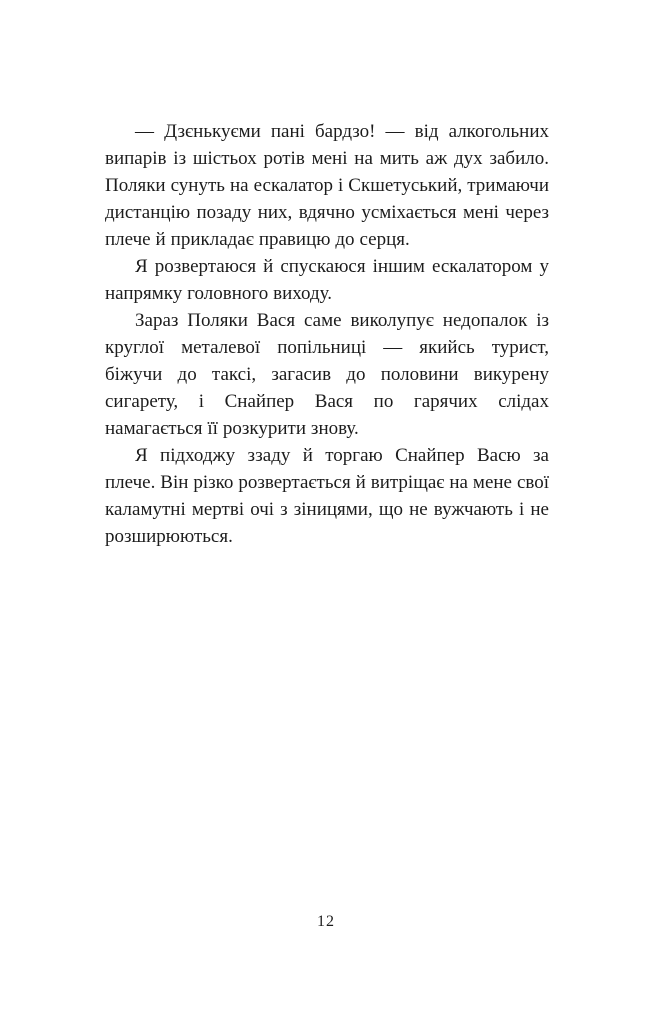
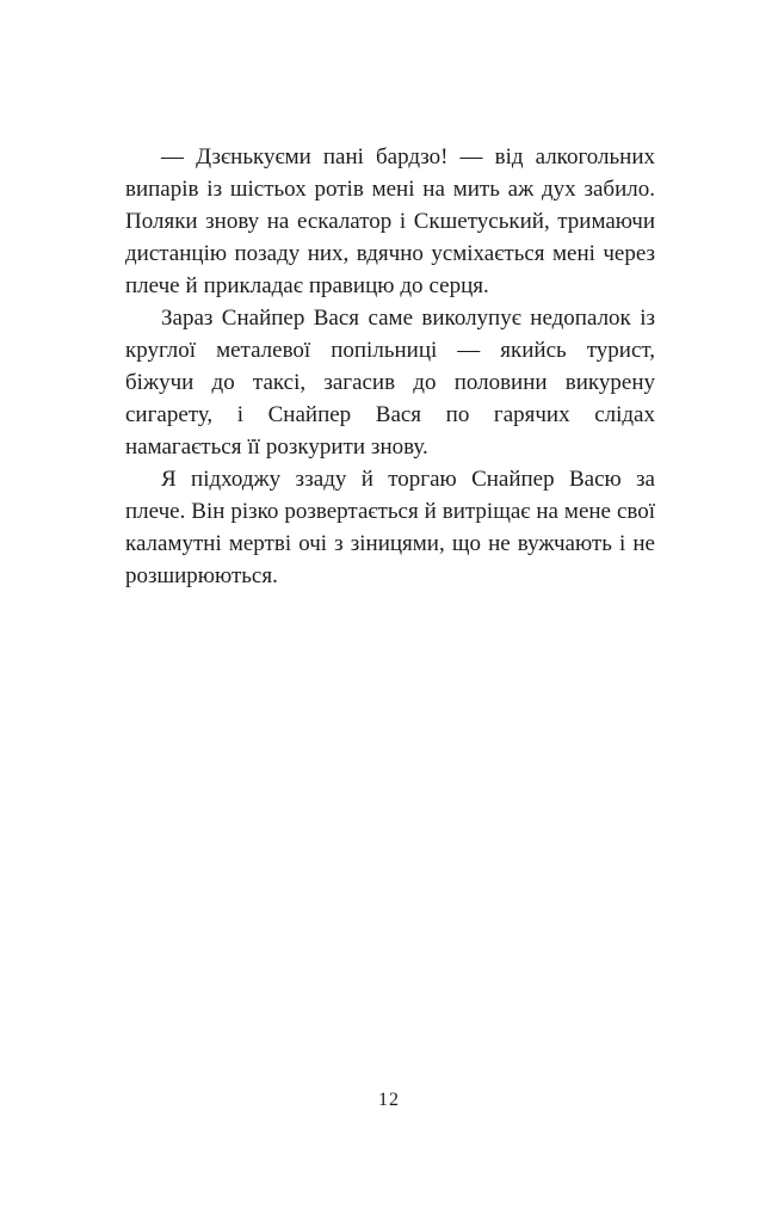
- — Дзєнькуєми пані бардзо! — від алкогольних випарів із шістьох ротів мені на мить аж дух забило. Поляки сунуть на ескалатор і Скшетуський, тримаючи дистанцію позаду них, вдячно усміхається мені через плече й прикладає правицю до серця.
+ — Дзєнькуєми пані бардзо! — від алкогольних випарів із шістьох ротів мені на мить аж дух забило. Поляки знову на ескалатор і Скшетуський, тримаючи дистанцію позаду них, вдячно усміхається мені через плече й прикладає правицю до серця.
- Я розвертаюся й спускаюся іншим ескалатором у напрямку головного виходу.
- Зараз Поляки Вася саме виколупує недопалок із круглої металевої попільниці — якийсь турист, біжучи до таксі, загасив до половини викурену сигарету, і Снайпер Вася по гарячих слідах намагається її розкурити знову.
+ Зараз Снайпер Вася саме виколупує недопалок із круглої металевої попільниці — якийсь турист, біжучи до таксі, загасив до половини викурену сигарету, і Снайпер Вася по гарячих слідах намагається її розкурити знову.
  Я підходжу ззаду й торгаю Снайпер Васю за плече. Він різко розвертається й витріщає на мене свої каламутні мертві очі з зіницями, що не вужчають і не розширюються.
  12
